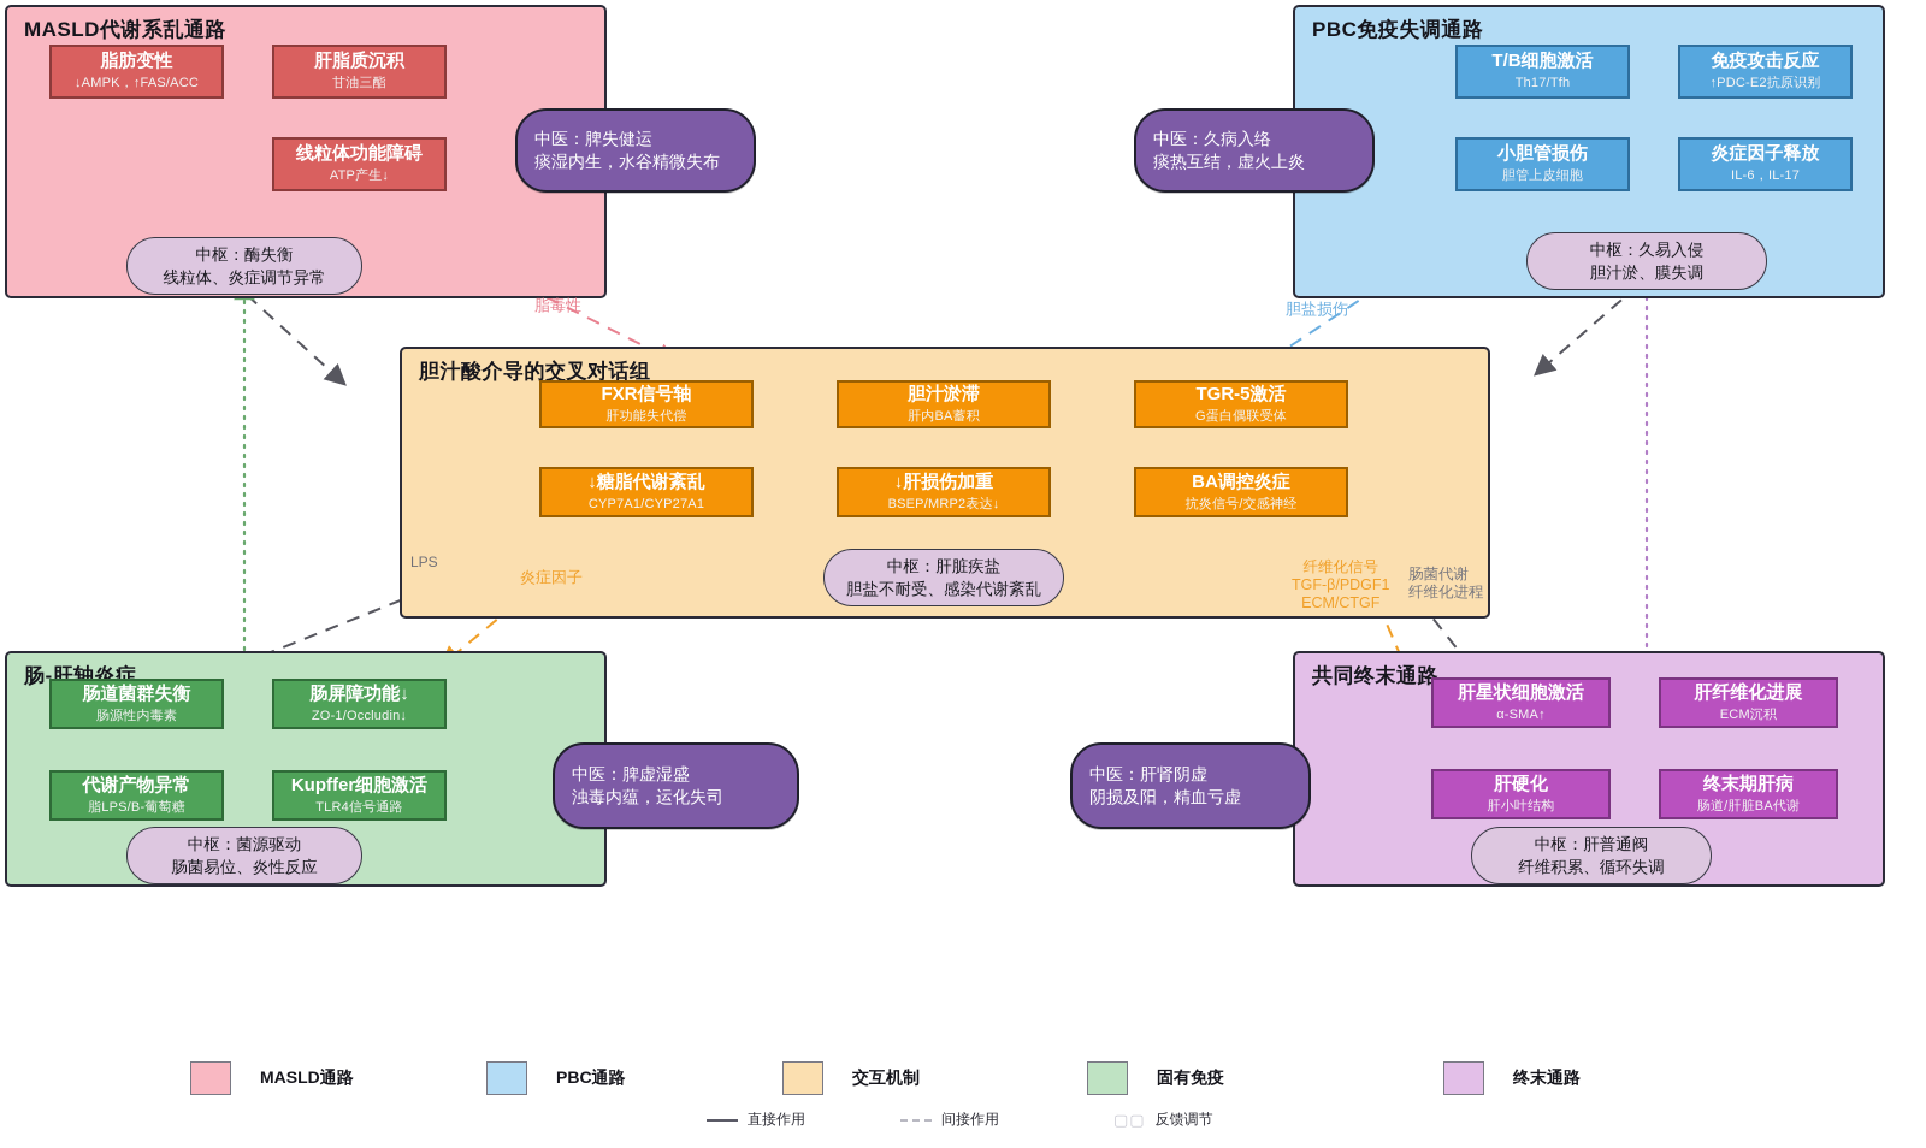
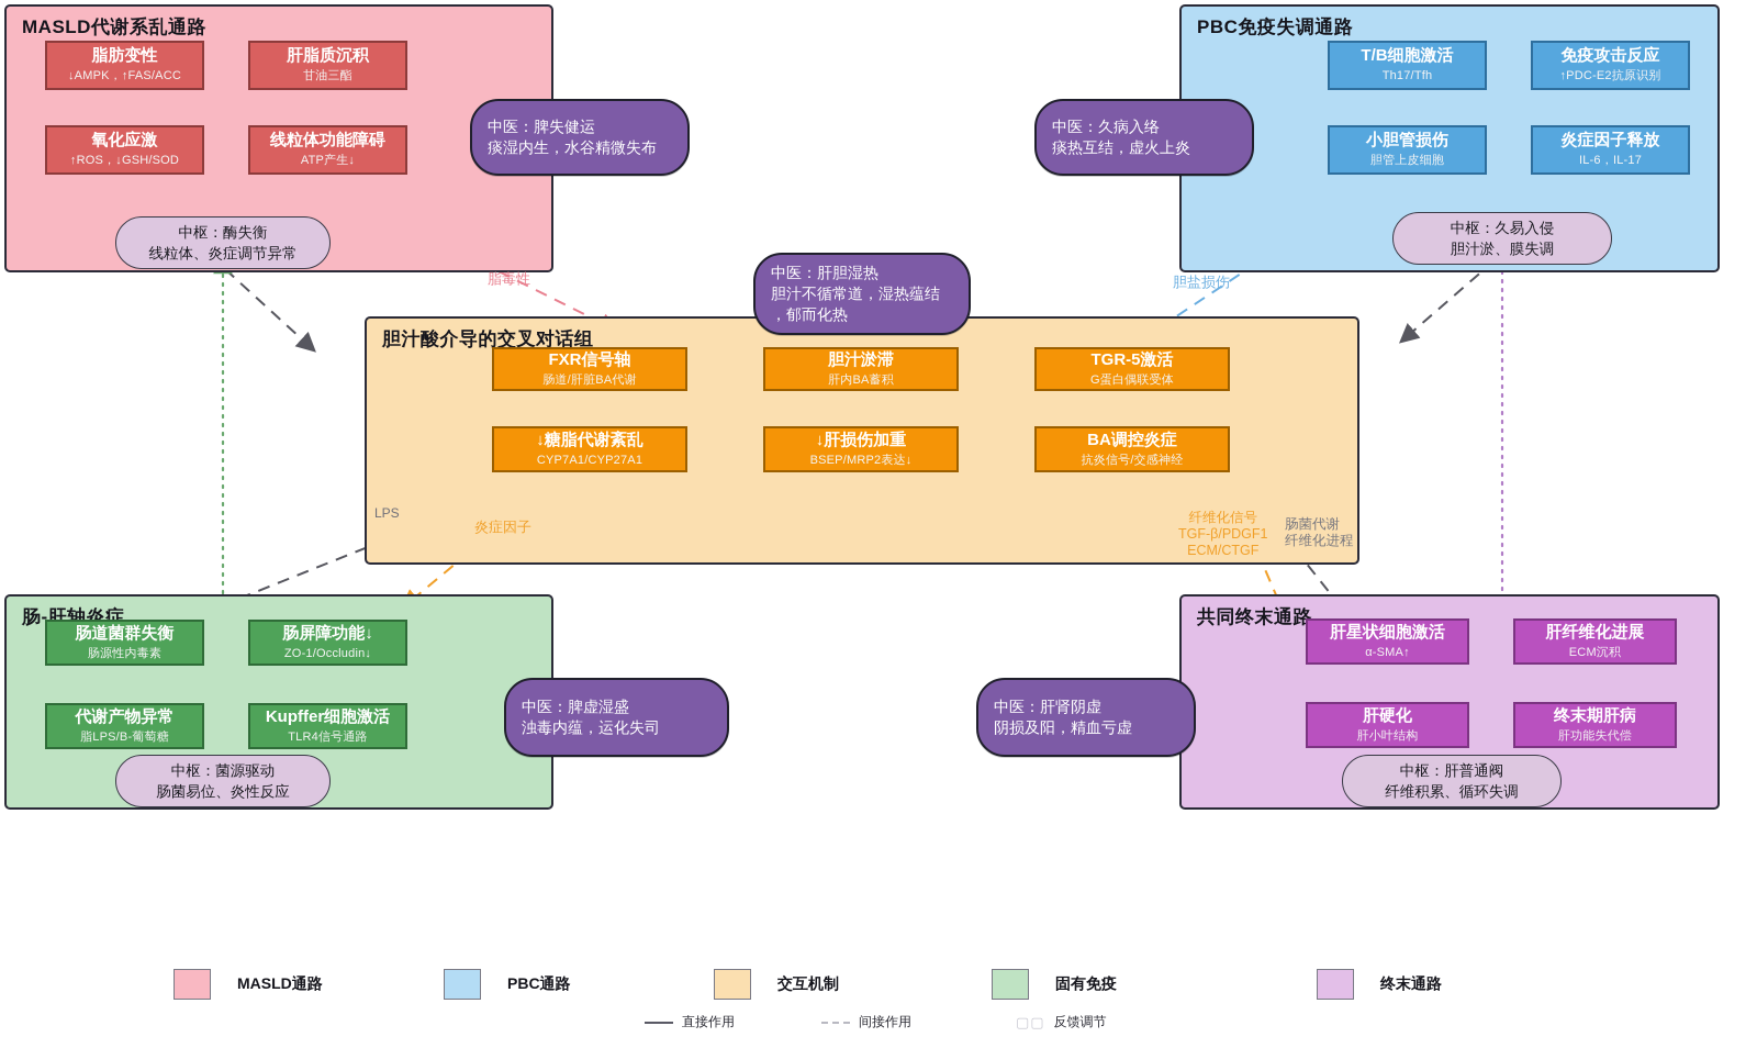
  MASLD代谢系乱通路
  脂肪变性
  ↓AMPK，↑FAS/ACC
  肝脂质沉积
  甘油三酯
+ 氧化应激
+ ↑ROS，↓GSH/SOD
  线粒体功能障碍
  ATP产生↓
  中枢：酶失衡
  线粒体、炎症调节异常
  PBC免疫失调通路
  T/B细胞激活
  Th17/Tfh
  免疫攻击反应
  ↑PDC-E2抗原识别
  小胆管损伤
  胆管上皮细胞
  炎症因子释放
  IL-6，IL-17
  中枢：久易入侵
  胆汁淤、膜失调
  胆汁酸介导的交叉对话组
  FXR信号轴
- 肝功能失代偿
+ 肠道/肝脏BA代谢
  胆汁淤滞
  肝内BA蓄积
  TGR-5激活
  G蛋白偶联受体
  ↓糖脂代谢紊乱
  CYP7A1/CYP27A1
  ↓肝损伤加重
  BSEP/MRP2表达↓
  BA调控炎症
  抗炎信号/交感神经
- 中枢：肝脏疾盐
- 胆盐不耐受、感染代谢紊乱
  肠-肝轴炎症
  肠道菌群失衡
  肠源性内毒素
  肠屏障功能↓
  ZO-1/Occludin↓
  代谢产物异常
  脂LPS/B-葡萄糖
  Kupffer细胞激活
  TLR4信号通路
  中枢：菌源驱动
  肠菌易位、炎性反应
  共同终末通路
  肝星状细胞激活
  α-SMA↑
  肝纤维化进展
  ECM沉积
  肝硬化
  肝小叶结构
  终末期肝病
- 肠道/肝脏BA代谢
+ 肝功能失代偿
  中枢：肝普通阀
  纤维积累、循环失调
  中医：脾失健运
  痰湿内生，水谷精微失布
  中医：久病入络
  痰热互结，虚火上炎
+ 中医：肝胆湿热
+ 胆汁不循常道，湿热蕴结
+ ，郁而化热
  中医：脾虚湿盛
  浊毒内蕴，运化失司
  中医：肝肾阴虚
  阴损及阳，精血亏虚
  脂毒性
  胆盐损伤
  LPS
  炎症因子
  纤维化信号
  TGF-β/PDGF1
  ECM/CTGF
  肠菌代谢
  纤维化进程
  MASLD通路
  PBC通路
  交互机制
  固有免疫
  终末通路
  直接作用
  间接作用
  ▢▢
  反馈调节
